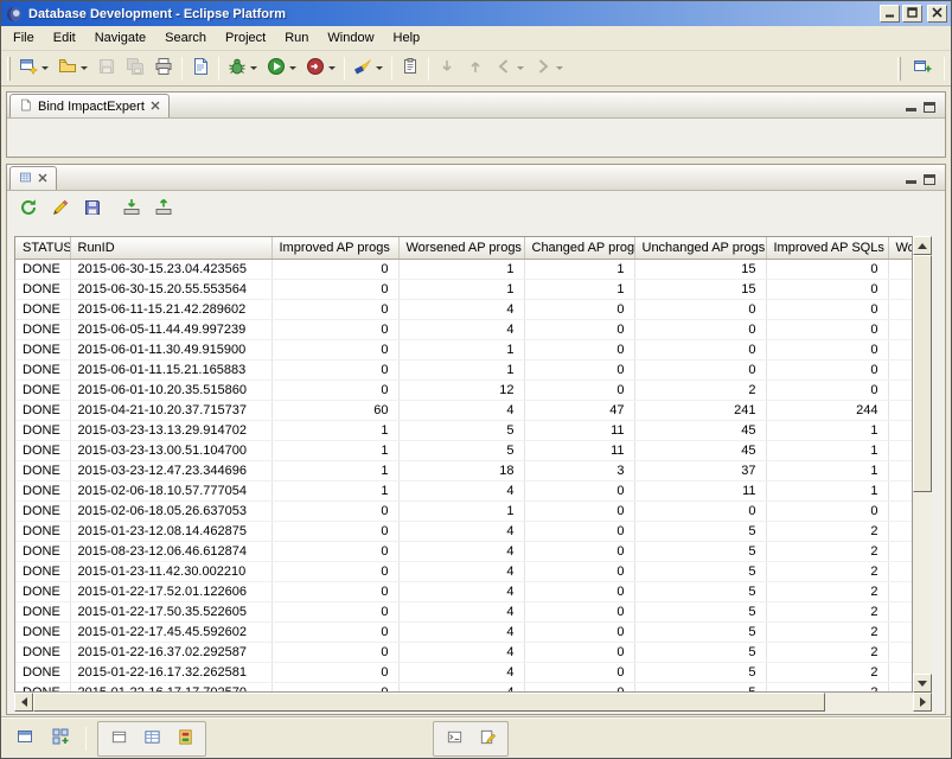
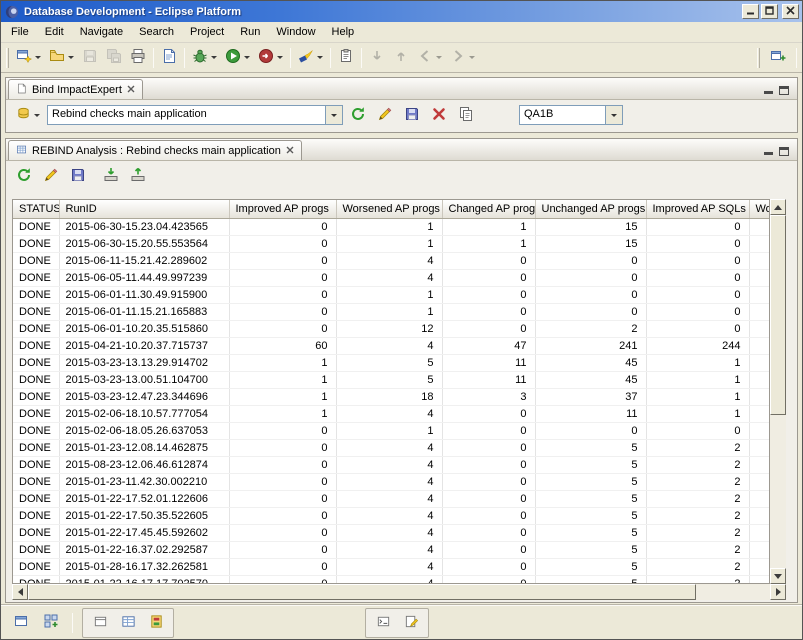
  Database Development - Eclipse Platform
  File
  Edit
  Navigate
  Search
  Project
  Run
  Window
  Help
  Bind ImpactExpert
+ Rebind checks main application
+ QA1B
+ REBIND Analysis : Rebind checks main application
  STATUS	RunID	Improved AP progs	Worsened AP progs	Changed AP prog	Unchanged AP progs	Improved AP SQLs	Wo
  DONE	2015-06-30-15.23.04.423565	0	1	1	15	0
  DONE	2015-06-30-15.20.55.553564	0	1	1	15	0
  DONE	2015-06-11-15.21.42.289602	0	4	0	0	0
  DONE	2015-06-05-11.44.49.997239	0	4	0	0	0
  DONE	2015-06-01-11.30.49.915900	0	1	0	0	0
  DONE	2015-06-01-11.15.21.165883	0	1	0	0	0
  DONE	2015-06-01-10.20.35.515860	0	12	0	2	0
  DONE	2015-04-21-10.20.37.715737	60	4	47	241	244
  DONE	2015-03-23-13.13.29.914702	1	5	11	45	1
  DONE	2015-03-23-13.00.51.104700	1	5	11	45	1
  DONE	2015-03-23-12.47.23.344696	1	18	3	37	1
  DONE	2015-02-06-18.10.57.777054	1	4	0	11	1
  DONE	2015-02-06-18.05.26.637053	0	1	0	0	0
  DONE	2015-01-23-12.08.14.462875	0	4	0	5	2
  DONE	2015-08-23-12.06.46.612874	0	4	0	5	2
  DONE	2015-01-23-11.42.30.002210	0	4	0	5	2
  DONE	2015-01-22-17.52.01.122606	0	4	0	5	2
  DONE	2015-01-22-17.50.35.522605	0	4	0	5	2
  DONE	2015-01-22-17.45.45.592602	0	4	0	5	2
  DONE	2015-01-22-16.37.02.292587	0	4	0	5	2
- DONE	2015-01-22-16.17.32.262581	0	4	0	5	2
+ DONE	2015-01-28-16.17.32.262581	0	4	0	5	2
